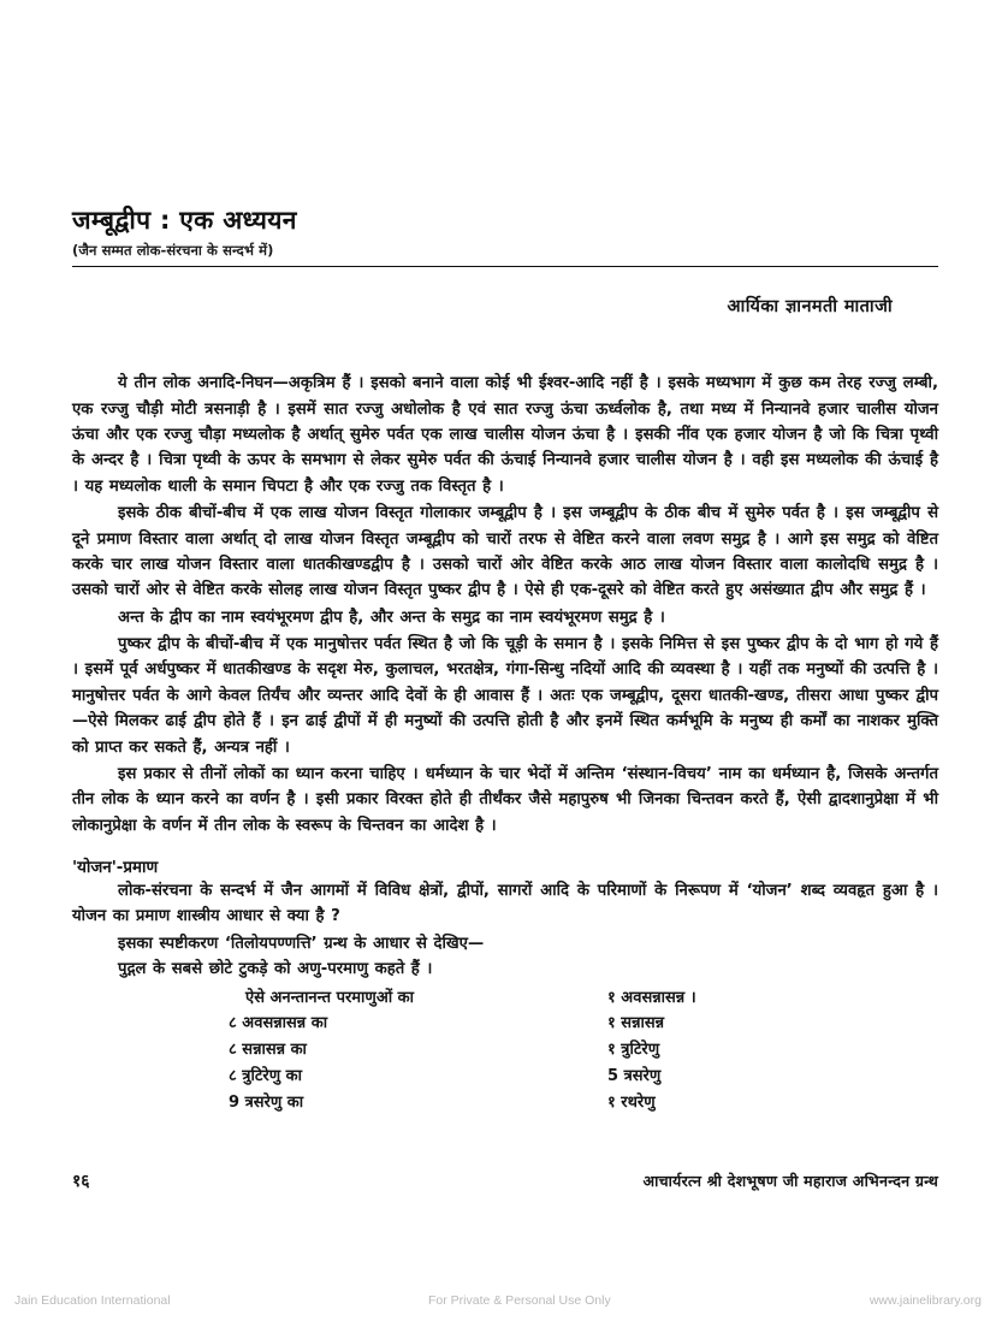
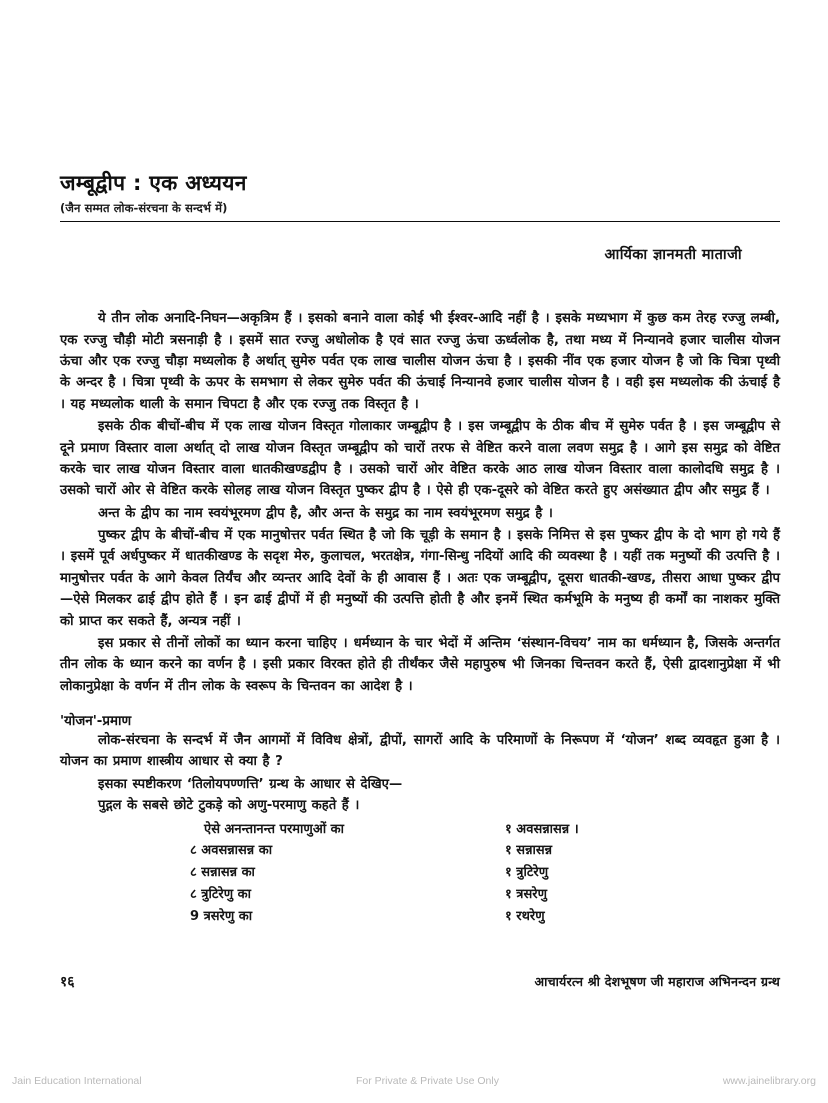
  जम्बूद्वीप : एक अध्ययन
  (जैन सम्मत लोक-संरचना के सन्दर्भ में)
  आर्यिका ज्ञानमती माताजी
  ये तीन लोक अनादि-निघन—अकृत्रिम हैं । इसको बनाने वाला कोई भी ईश्वर-आदि नहीं है । इसके मध्यभाग में कुछ कम तेरह रज्जु लम्बी, एक रज्जु चौड़ी मोटी त्रसनाड़ी है । इसमें सात रज्जु अधोलोक है एवं सात रज्जु ऊंचा ऊर्ध्वलोक है, तथा मध्य में निन्यानवे हजार चालीस योजन ऊंचा और एक रज्जु चौड़ा मध्यलोक है अर्थात् सुमेरु पर्वत एक लाख चालीस योजन ऊंचा है । इसकी नींव एक हजार योजन है जो कि चित्रा पृथ्वी के अन्दर है । चित्रा पृथ्वी के ऊपर के समभाग से लेकर सुमेरु पर्वत की ऊंचाई निन्यानवे हजार चालीस योजन है । वही इस मध्यलोक की ऊंचाई है । यह मध्यलोक थाली के समान चिपटा है और एक रज्जु तक विस्तृत है ।
  इसके ठीक बीचों-बीच में एक लाख योजन विस्तृत गोलाकार जम्बूद्वीप है । इस जम्बूद्वीप के ठीक बीच में सुमेरु पर्वत है । इस जम्बूद्वीप से दूने प्रमाण विस्तार वाला अर्थात् दो लाख योजन विस्तृत जम्बूद्वीप को चारों तरफ से वेष्टित करने वाला लवण समुद्र है । आगे इस समुद्र को वेष्टित करके चार लाख योजन विस्तार वाला धातकीखण्डद्वीप है । उसको चारों ओर वेष्टित करके आठ लाख योजन विस्तार वाला कालोदधि समुद्र है । उसको चारों ओर से वेष्टित करके सोलह लाख योजन विस्तृत पुष्कर द्वीप है । ऐसे ही एक-दूसरे को वेष्टित करते हुए असंख्यात द्वीप और समुद्र हैं ।
  अन्त के द्वीप का नाम स्वयंभूरमण द्वीप है, और अन्त के समुद्र का नाम स्वयंभूरमण समुद्र है ।
  पुष्कर द्वीप के बीचों-बीच में एक मानुषोत्तर पर्वत स्थित है जो कि चूड़ी के समान है । इसके निमित्त से इस पुष्कर द्वीप के दो भाग हो गये हैं । इसमें पूर्व अर्धपुष्कर में धातकीखण्ड के सदृश मेरु, कुलाचल, भरतक्षेत्र, गंगा-सिन्धु नदियों आदि की व्यवस्था है । यहीं तक मनुष्यों की उत्पत्ति है । मानुषोत्तर पर्वत के आगे केवल तिर्यंच और व्यन्तर आदि देवों के ही आवास हैं । अतः एक जम्बूद्वीप, दूसरा धातकी-खण्ड, तीसरा आधा पुष्कर द्वीप—ऐसे मिलकर ढाई द्वीप होते हैं । इन ढाई द्वीपों में ही मनुष्यों की उत्पत्ति होती है और इनमें स्थित कर्मभूमि के मनुष्य ही कर्मों का नाशकर मुक्ति को प्राप्त कर सकते हैं, अन्यत्र नहीं ।
  इस प्रकार से तीनों लोकों का ध्यान करना चाहिए । धर्मध्यान के चार भेदों में अन्तिम ‘संस्थान-विचय’ नाम का धर्मध्यान है, जिसके अन्तर्गत तीन लोक के ध्यान करने का वर्णन है । इसी प्रकार विरक्त होते ही तीर्थंकर जैसे महापुरुष भी जिनका चिन्तवन करते हैं, ऐसी द्वादशानुप्रेक्षा में भी लोकानुप्रेक्षा के वर्णन में तीन लोक के स्वरूप के चिन्तवन का आदेश है ।
  'योजन'-प्रमाण
  लोक-संरचना के सन्दर्भ में जैन आगमों में विविध क्षेत्रों, द्वीपों, सागरों आदि के परिमाणों के निरूपण में ‘योजन’ शब्द व्यवहृत हुआ है । योजन का प्रमाण शास्त्रीय आधार से क्या है ?
  इसका स्पष्टीकरण ‘तिलोयपण्णत्ति’ ग्रन्थ के आधार से देखिए—
  पुद्गल के सबसे छोटे टुकड़े को अणु-परमाणु कहते हैं ।
  ऐसे अनन्तानन्त परमाणुओं का
  ८ अवसन्नासन्न का
  ८ सन्नासन्न का
  ८ त्रुटिरेणु का
  9 त्रसरेणु का
  १ अवसन्नासन्न ।
  १ सन्नासन्न
  १ त्रुटिरेणु
- 5 त्रसरेणु
+ १ त्रसरेणु
  १ रथरेणु
  १६
  आचार्यरत्न श्री देशभूषण जी महाराज अभिनन्दन ग्रन्थ
  Jain Education International
- For Private & Personal Use Only
+ For Private & Private Use Only
  www.jainelibrary.org
